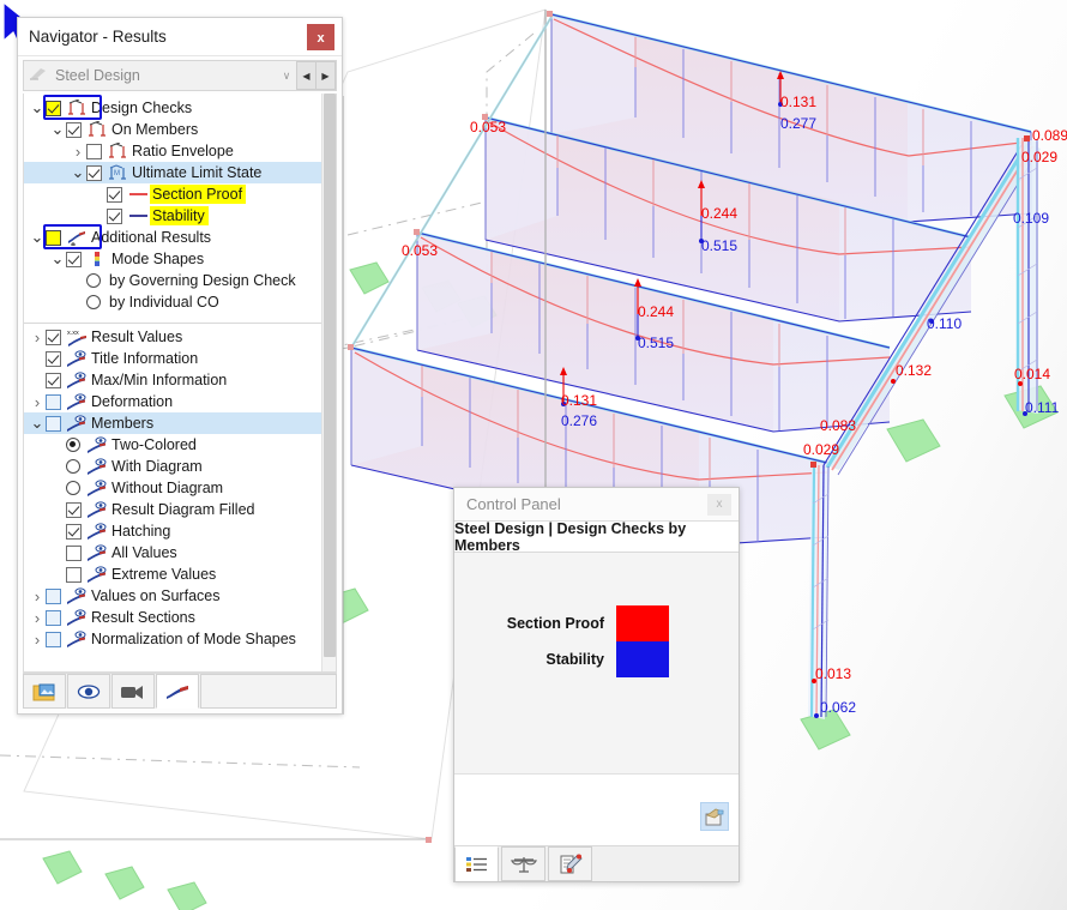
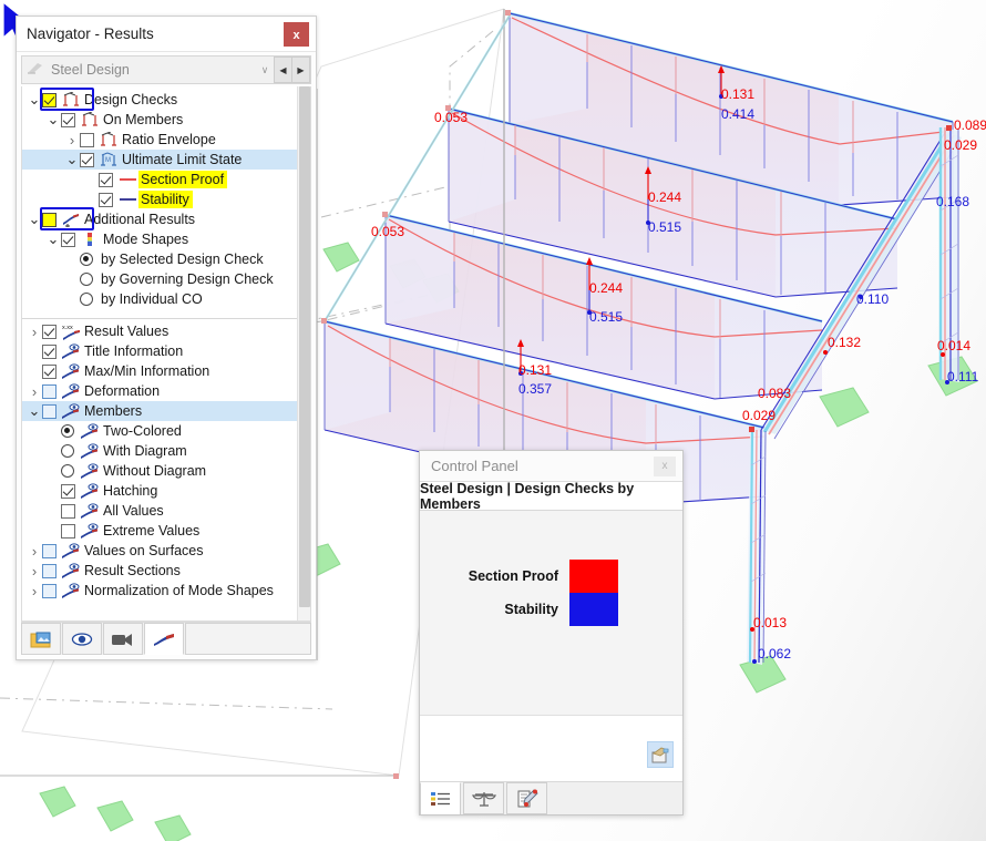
  0.053
  0.131
- 0.277
+ 0.414
  0.089
  0.029
  0.053
  0.244
  0.515
- 0.109
+ 0.168
  0.244
  0.515
  0.110
  0.132
  0.014
  0.131
- 0.276
+ 0.357
  0.111
  0.083
  0.029
  0.013
  0.062
  Navigator - Results
  x
  Steel Design
  ∨
  ◀
  ▶
  ⌄
  Design Checks
  ⌄
  On Members
  ›
  Ratio Envelope
  ⌄
  Ultimate Limit State
  Section Proof
  Stability
  ⌄
  Additional Results
  ⌄
  Mode Shapes
+ by Selected Design Check
  by Governing Design Check
  by Individual CO
  ›
  Result Values
  Title Information
  Max/Min Information
  ›
  Deformation
  ⌄
  Members
  Two-Colored
  With Diagram
  Without Diagram
- Result Diagram Filled
  Hatching
  All Values
  Extreme Values
  ›
  Values on Surfaces
  ›
  Result Sections
  ›
  Normalization of Mode Shapes
  Control Panel
  x
  Steel Design | Design Checks by Members
  Section Proof
  Stability
